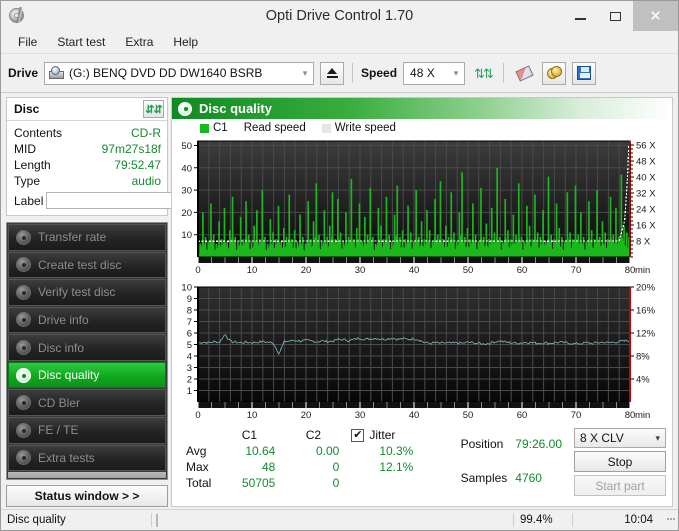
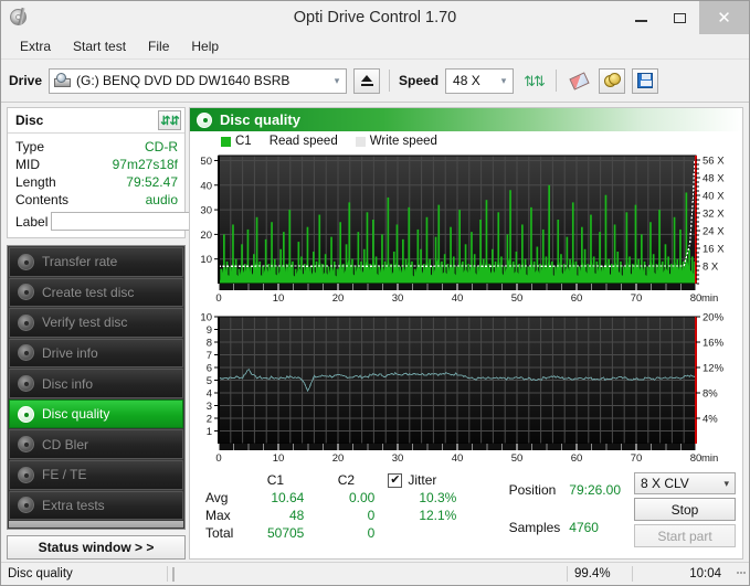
  Opti Drive Control 1.70
  ✕
- File
+ Extra
  Start test
- Extra
+ File
  Help
  Drive
  (G:) BENQ DVD DD DW1640 BSRB
  ▾
  Speed
  48 X
  ▾
  ⇅⇅
  Disc
  ⇵⇵
- Contents
+ Type
  CD-R
  MID
  97m27s18f
  Length
  79:52.47
- Type
+ Contents
  audio
  Label
  Transfer rate
  Create test disc
  Verify test disc
  Drive info
  Disc info
  Disc quality
  CD Bler
  FE / TE
  Extra tests
  Status window > >
  Disc quality
  C1
  Read speed
  Write speed
  10
  20
  30
  40
  50
  8 X
  16 X
  24 X
  32 X
  40 X
  48 X
  56 X
  0
  10
  20
  30
  40
  50
  60
  70
  80
  min
  1
  2
  3
  4
  5
  6
  7
  8
  9
  10
  4%
  8%
  12%
  16%
  20%
  0
  10
  20
  30
  40
  50
  60
  70
  80
  min
  	C1	C2	✔ Jitter
  Avg	10.64	0.00	10.3%
  Max	48	0	12.1%
  Total	50705	0
  Position	79:26.00
  Samples	4760
  8 X CLV
  ▾
  Stop
  Start part
  Disc quality
  99.4%
  10:04
